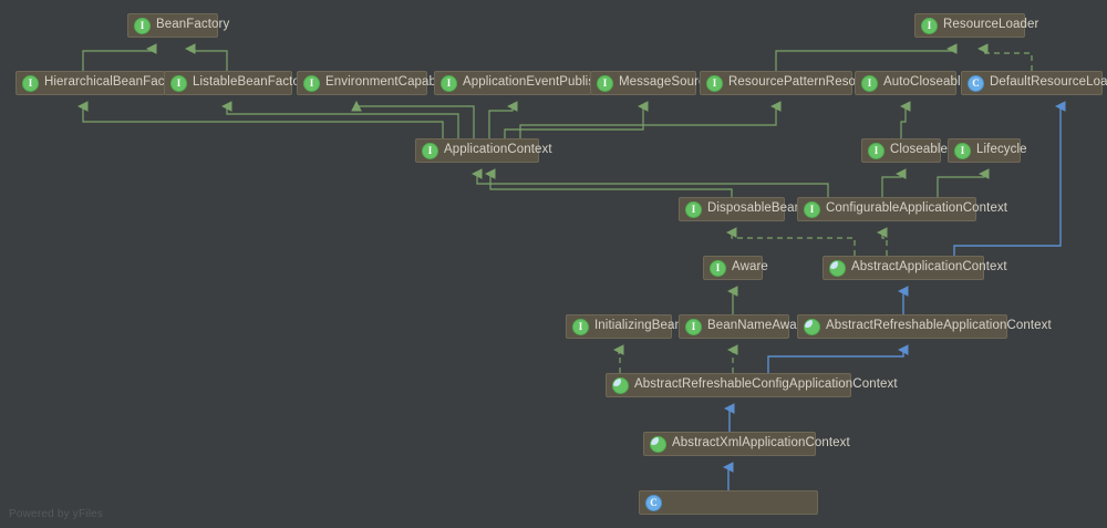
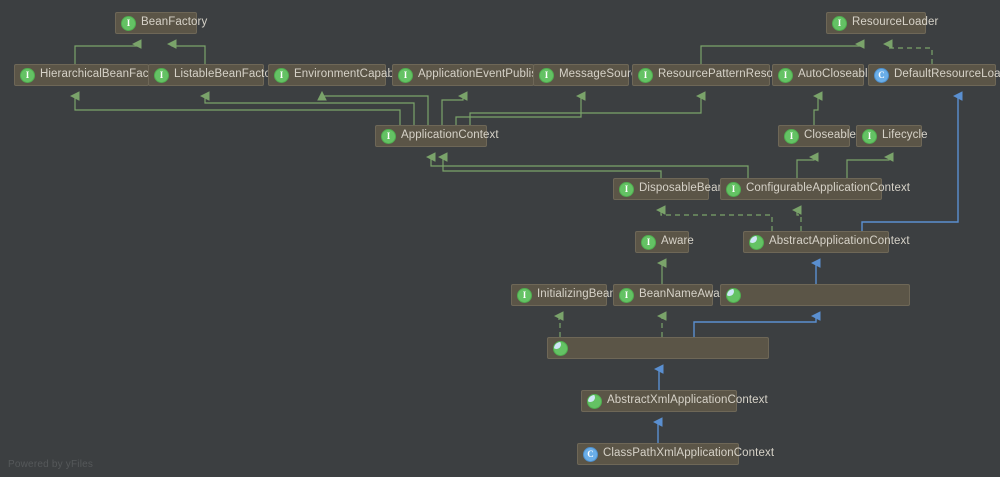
  I
  BeanFactory
  I
  ResourceLoader
  I
  HierarchicalBeanFac
  I
  ListableBeanFact
  I
  EnvironmentCapab
  I
  ApplicationEventPubli
  I
  MessageSour
  I
  ResourcePatternReso
  I
  AutoCloseabl
  C
  DefaultResourceLoa
  I
  ApplicationContext
  I
  Closeable
  I
  Lifecycle
  I
  DisposableBea
  I
  ConfigurableApplicationContext
  I
  Aware
  AbstractApplicationContext
  I
  InitializingBea
  I
  BeanNameAwa
- AbstractRefreshableApplicationContext
- AbstractRefreshableConfigApplicationContext
  AbstractXmlApplicationContext
  C
+ ClassPathXmlApplicationContext
  Powered by yFiles
